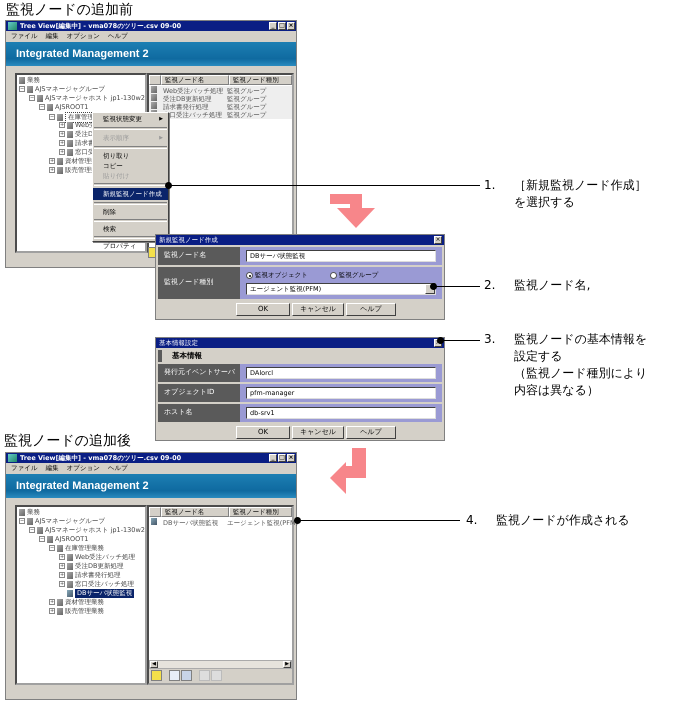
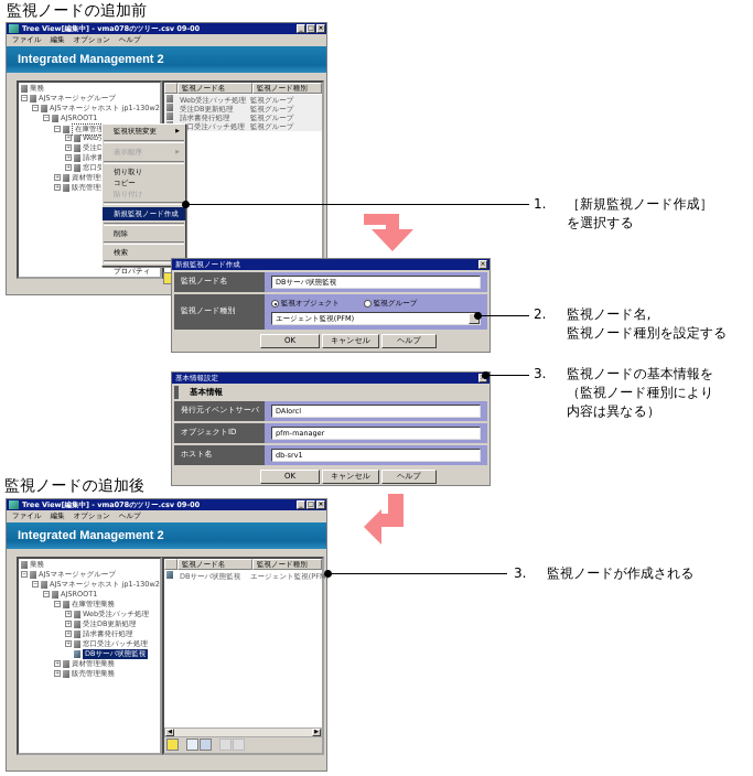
  監視ノードの追加前
  Tree View[編集中] - vma078のツリー.csv 09-00
  ファイル
  編集
  オプション
  ヘルプ
  Integrated Management 2
  業務
  AJSマネージャグループ
  AJSマネージャホスト jp1-130w2
  AJSROOT1
  監視ノード名
  監視ノード種別
  Web受注バッチ処理 監視グループ
  受注DB更新処理 監視グループ
  請求書発行処理 監視グループ
  口受注バッチ処理 監視グループ
  監視状態変更
  表示順序
  切り取り
  コピー
  貼り付け
  新規監視ノード作成
  削除
  検索
  プロパティ
  1. ［新規監視ノード作成］
  を選択する
  新規監視ノード作成
  監視ノード名
  DBサーバ状態監視
  監視ノード種別
  監視オブジェクト
  監視グループ
  エージェント監視(PFM)
  OK
  キャンセル
  ヘルプ
  2. 監視ノード名,
+ 監視ノード種別を設定する
  基本情報設定
  基本情報
  発行元イベントサーバ
  DAlorcl
  オブジェクトID
  pfm-manager
  ホスト名
  db-srv1
  OK
  キャンセル
  ヘルプ
  3. 監視ノードの基本情報を
- 設定する
  （監視ノード種別により
  内容は異なる）
  監視ノードの追加後
  Tree View[編集中] - vma078のツリー.csv 09-00
  ファイル
  編集
  オプション
  ヘルプ
  Integrated Management 2
  業務
  AJSマネージャグループ
  AJSマネージャホスト jp1-130w2
  AJSROOT1
  在庫管理業務
  Web受注バッチ処理
  受注DB更新処理
  請求書発行処理
  窓口受注バッチ処理
  DBサーバ状態監視
  資材管理業務
  販売管理業務
  監視ノード名
  監視ノード種別
  DBサーバ状態監視 エージェント監視(PFM
- 4. 監視ノードが作成される
+ 3. 監視ノードが作成される
